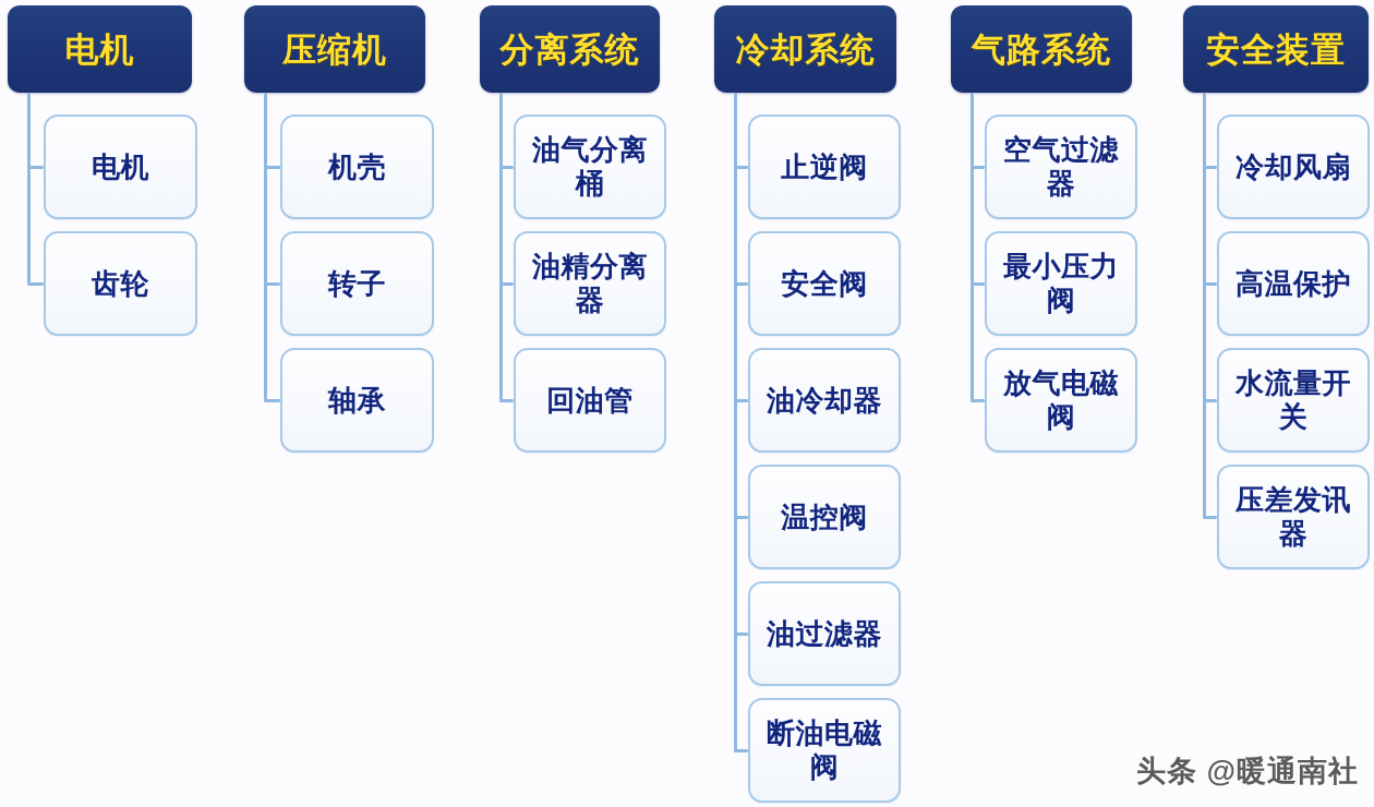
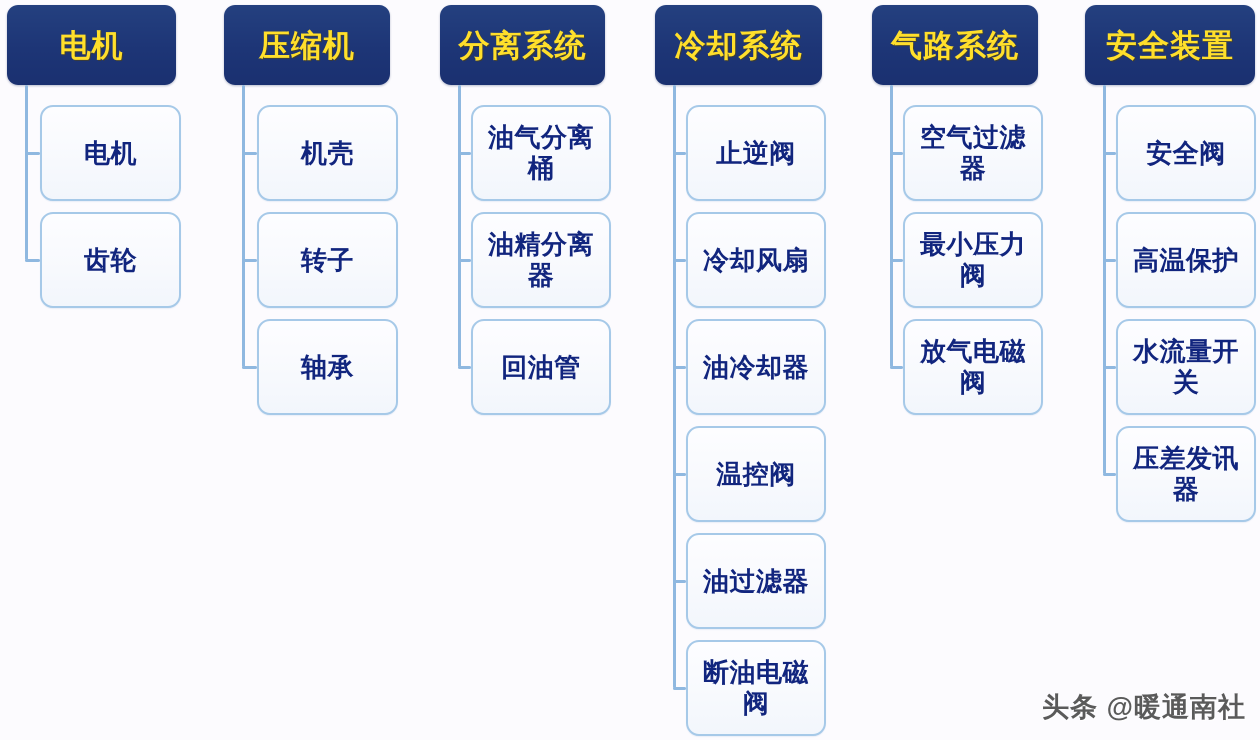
  电机
  电机
  齿轮
  压缩机
  机壳
  转子
  轴承
  分离系统
  油气分离桶
  油精分离器
  回油管
  冷却系统
  止逆阀
- 安全阀
+ 冷却风扇
  油冷却器
  温控阀
  油过滤器
  断油电磁阀
  气路系统
  空气过滤器
  最小压力阀
  放气电磁阀
  安全装置
- 冷却风扇
+ 安全阀
  高温保护
  水流量开关
  压差发讯器
  头条 @暖通南社
